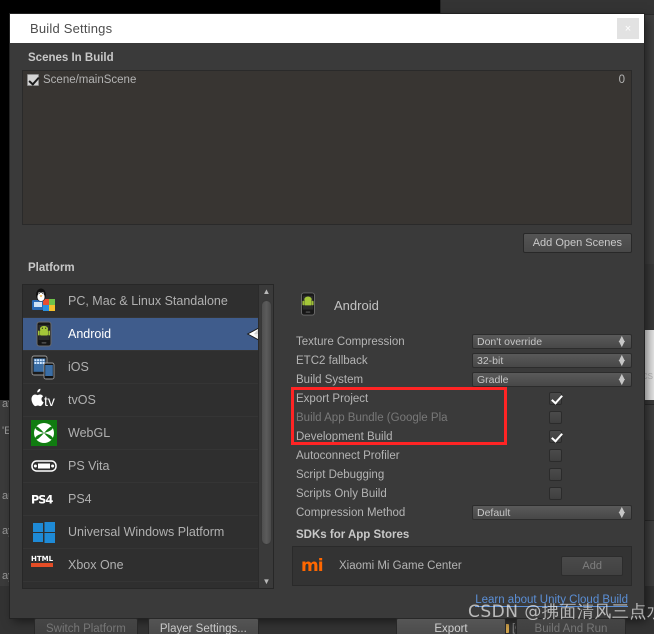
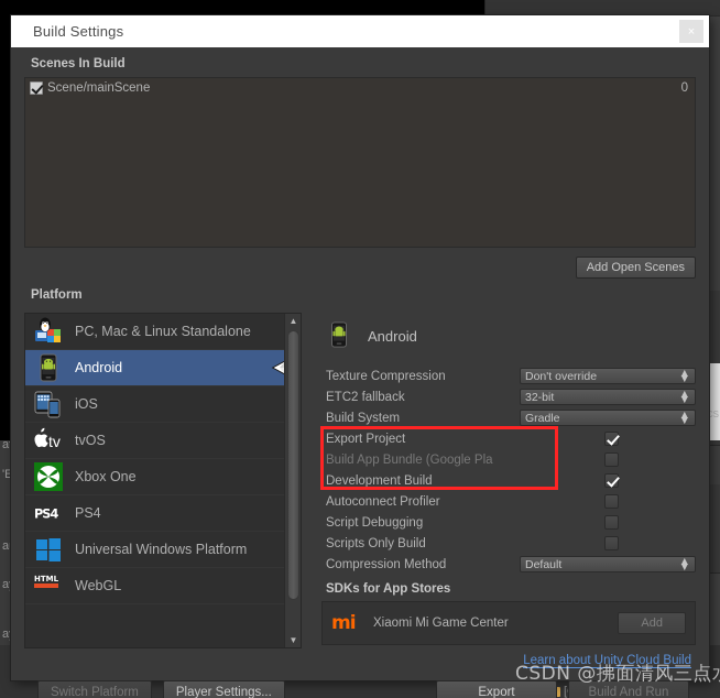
  CS
  Build Settings
  ×
  Scenes In Build
  Scene/mainScene
  0
  Add Open Scenes
  Platform
  PC, Mac & Linux Standalone
  Android
  iOS
  tv
  tvOS
- WebGL
+ Xbox One
- PS Vita
  PS4
  PS4
  Universal Windows Platform
  HTML
- Xbox One
+ WebGL
  ▲
  ▼
  Android
  Texture Compression
  Don't override
  ▲
  ▼
  ETC2 fallback
  32-bit
  ▲
  ▼
  Build System
  Gradle
  ▲
  ▼
  Export Project
  Build App Bundle (Google Pla
  Development Build
  Autoconnect Profiler
  Script Debugging
  Scripts Only Build
  Compression Method
  Default
  ▲
  ▼
  SDKs for App Stores
  mi
  Xiaomi Mi Game Center
  Add
  Learn about Unity Cloud Build
  Switch Platform
  Player Settings...
  Export
  Build And Run
  CSDN @拂面清风三点
